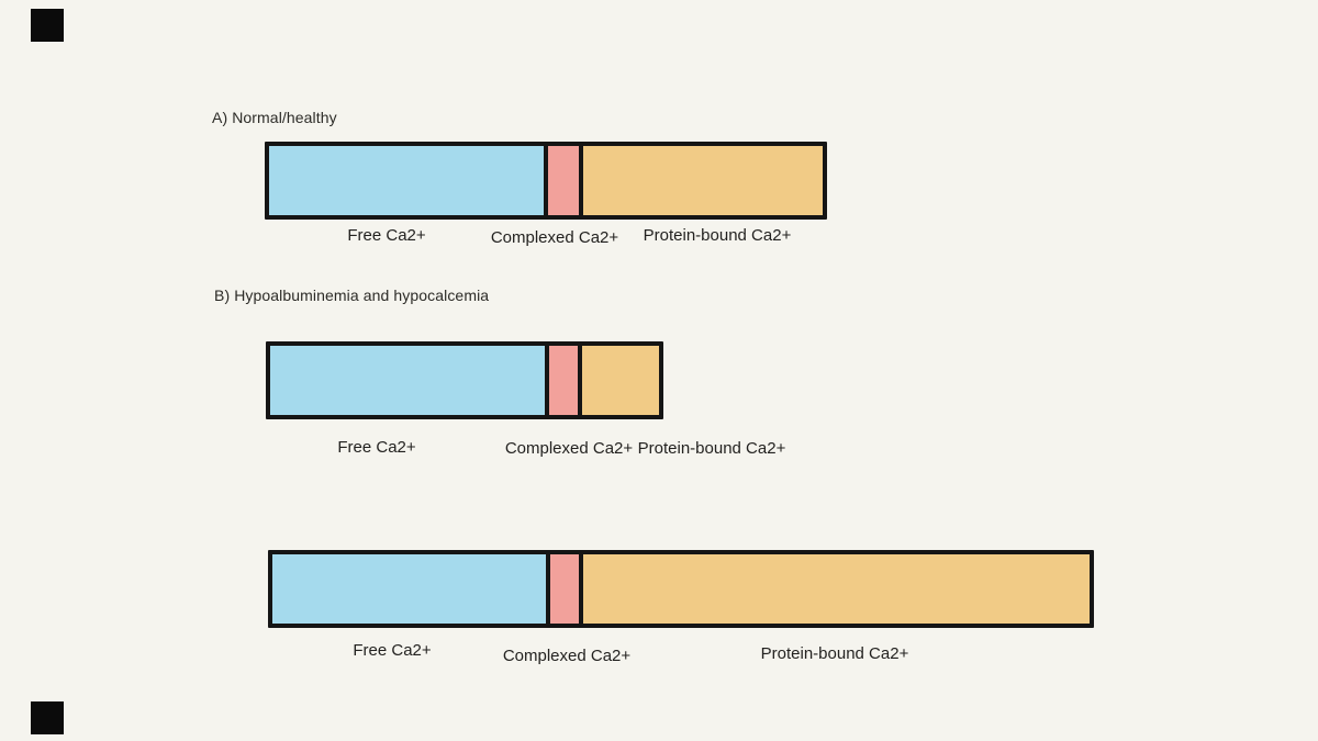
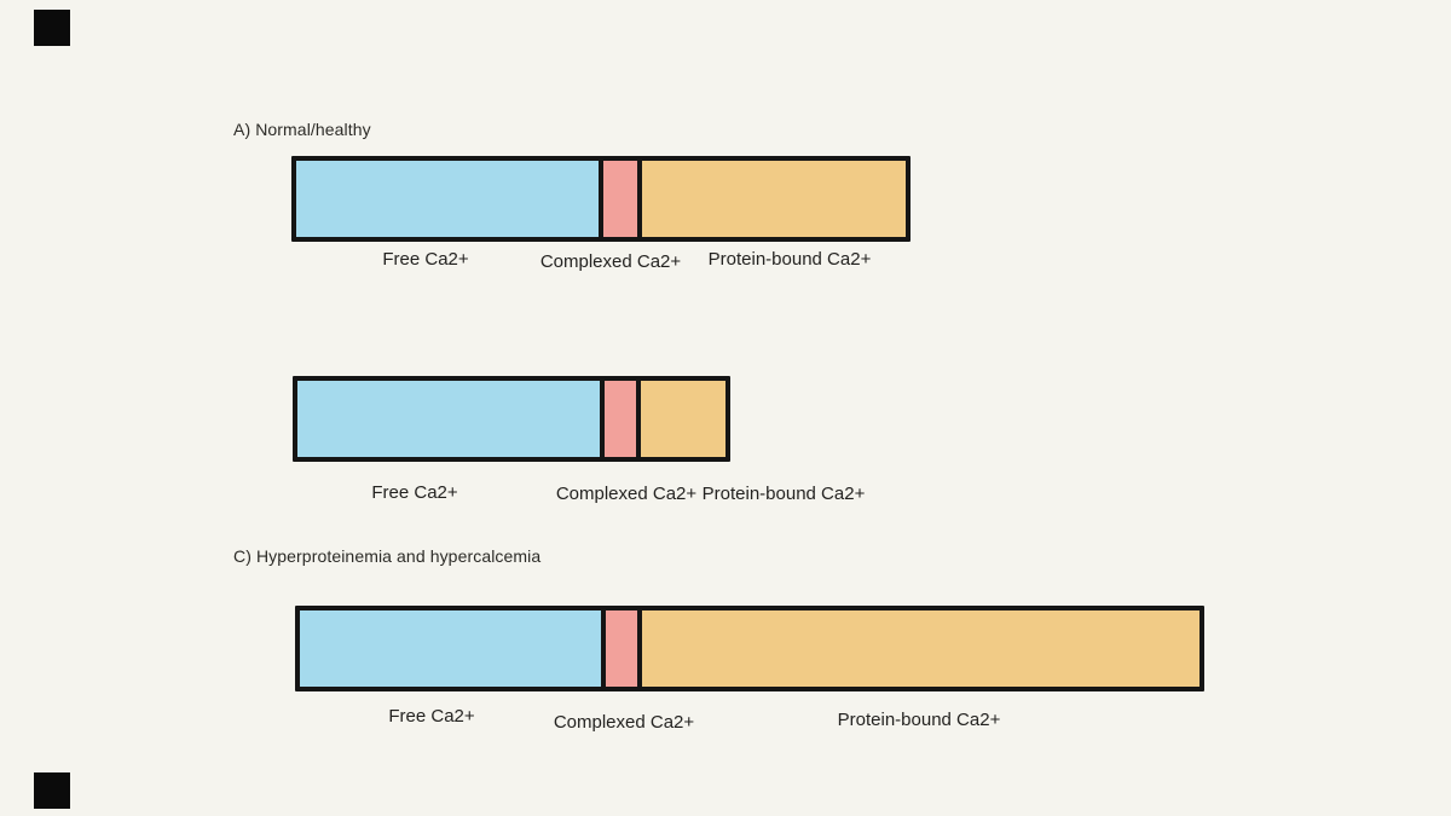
  A) Normal/healthy
  Free Ca2+
  Complexed Ca2+
  Protein-bound Ca2+
- B) Hypoalbuminemia and hypocalcemia
  Free Ca2+
  Complexed Ca2+
  Protein-bound Ca2+
+ C) Hyperproteinemia and hypercalcemia
  Free Ca2+
  Complexed Ca2+
  Protein-bound Ca2+
